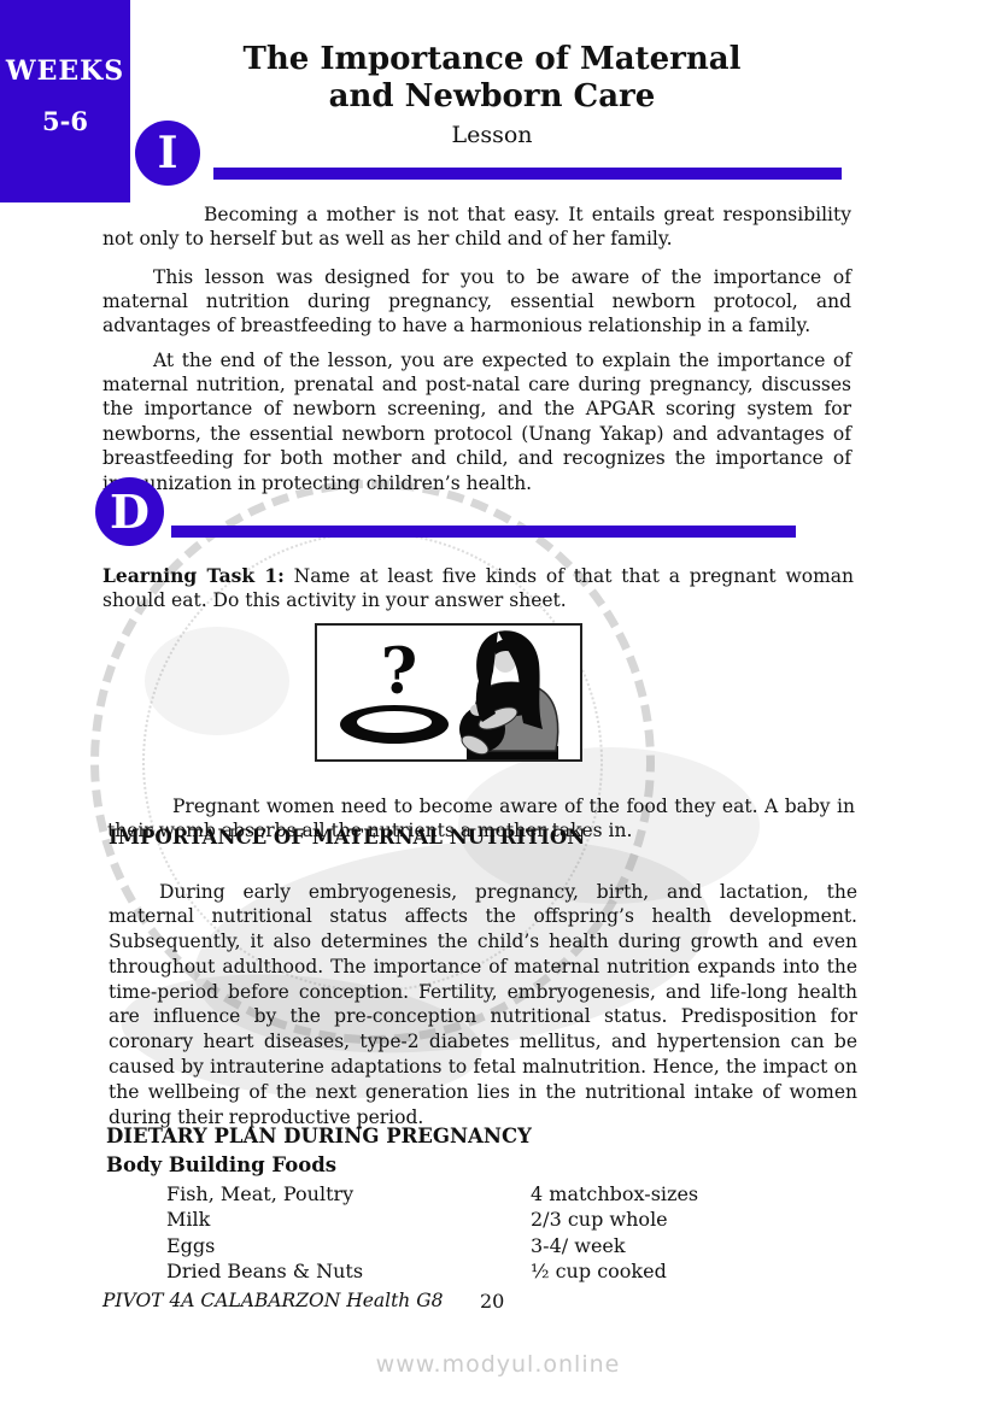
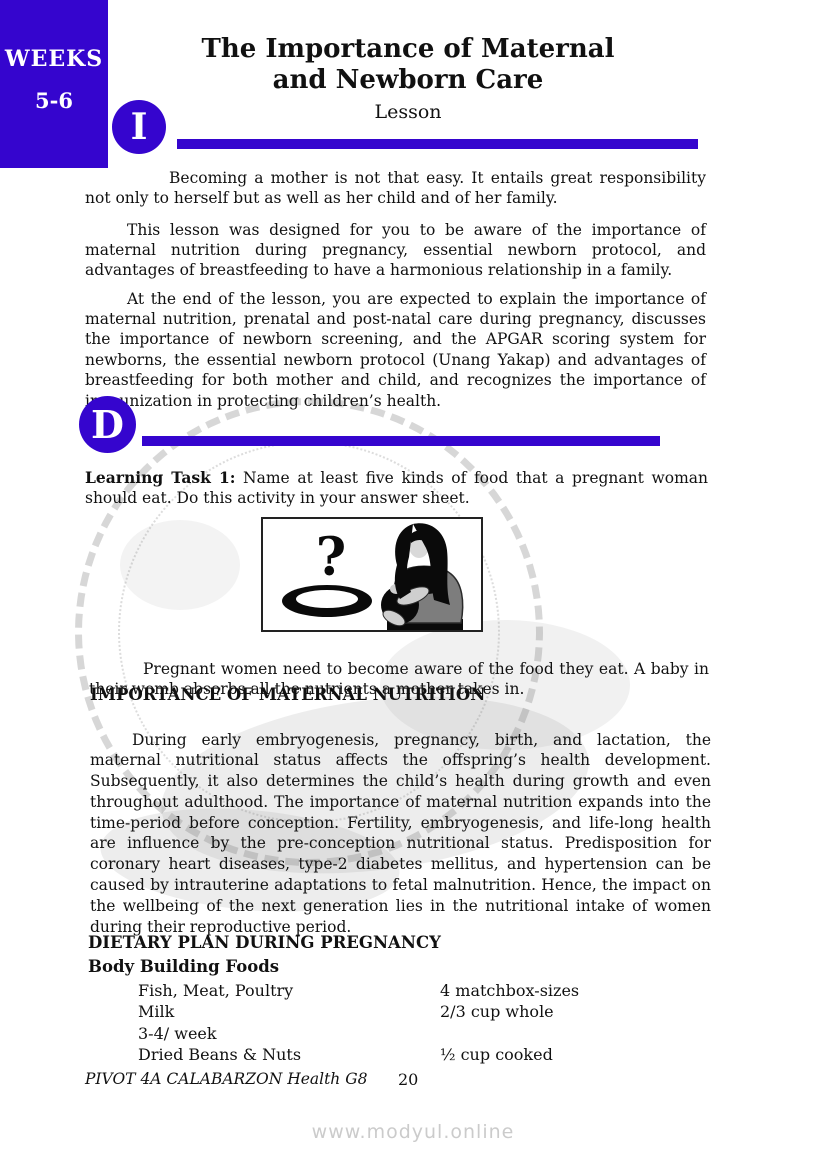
  WEEKS
  5-6
  The Importance of Maternal
  and Newborn Care
  Lesson
  I
  Becoming a mother is not that easy. It entails great responsibility not only to herself but as well as her child and of her family.
  This lesson was designed for you to be aware of the importance of maternal nutrition during pregnancy, essential newborn protocol, and advantages of breastfeeding to have a harmonious relationship in a family.
  At the end of the lesson, you are expected to explain the importance of maternal nutrition, prenatal and post-natal care during pregnancy, discusses the importance of newborn screening, and the APGAR scoring system for newborns, the essential newborn protocol (Unang Yakap) and advantages of breastfeeding for both mother and child, and recognizes the importance of inization in protecting children’s health.
  D
- Learning Task 1: Name at least five kinds of that that a pregnant woman should eat. Do this activity in your answer sheet.
+ Learning Task 1: Name at least five kinds of food that a pregnant woman should eat. Do this activity in your answer sheet.
  ?
  Pregnant women need to become aware of the food they eat. A baby in their womb absorbs all the nutrients a mother takes in.
  IMPORTANCE OF MATERNAL NUTRITION
  During early embryogenesis, pregnancy, birth, and lactation, the maternal nutritional status affects the offspring’s health development. Subsequently, it also determines the child’s health during growth and even throughout adulthood. The importance of maternal nutrition expands into the time-period before conception. Fertility, embryogenesis, and life-long health are influence by the pre-conception nutritional status. Predisposition for coronary heart diseases, type-2 diabetes mellitus, and hypertension can be caused by intrauterine adaptations to fetal malnutrition. Hence, the impact on the wellbeing of the next generation lies in the nutritional intake of women during their reproductive period.
  DIETARY PLAN DURING PREGNANCY
  Body Building Foods
  Fish, Meat, Poultry
  4 matchbox-sizes
  Milk
  2/3 cup whole
- Eggs
  3-4/ week
  Dried Beans & Nuts
  ½ cup cooked
  PIVOT 4A CALABARZON Health G8
  20
  www.modyul.online
